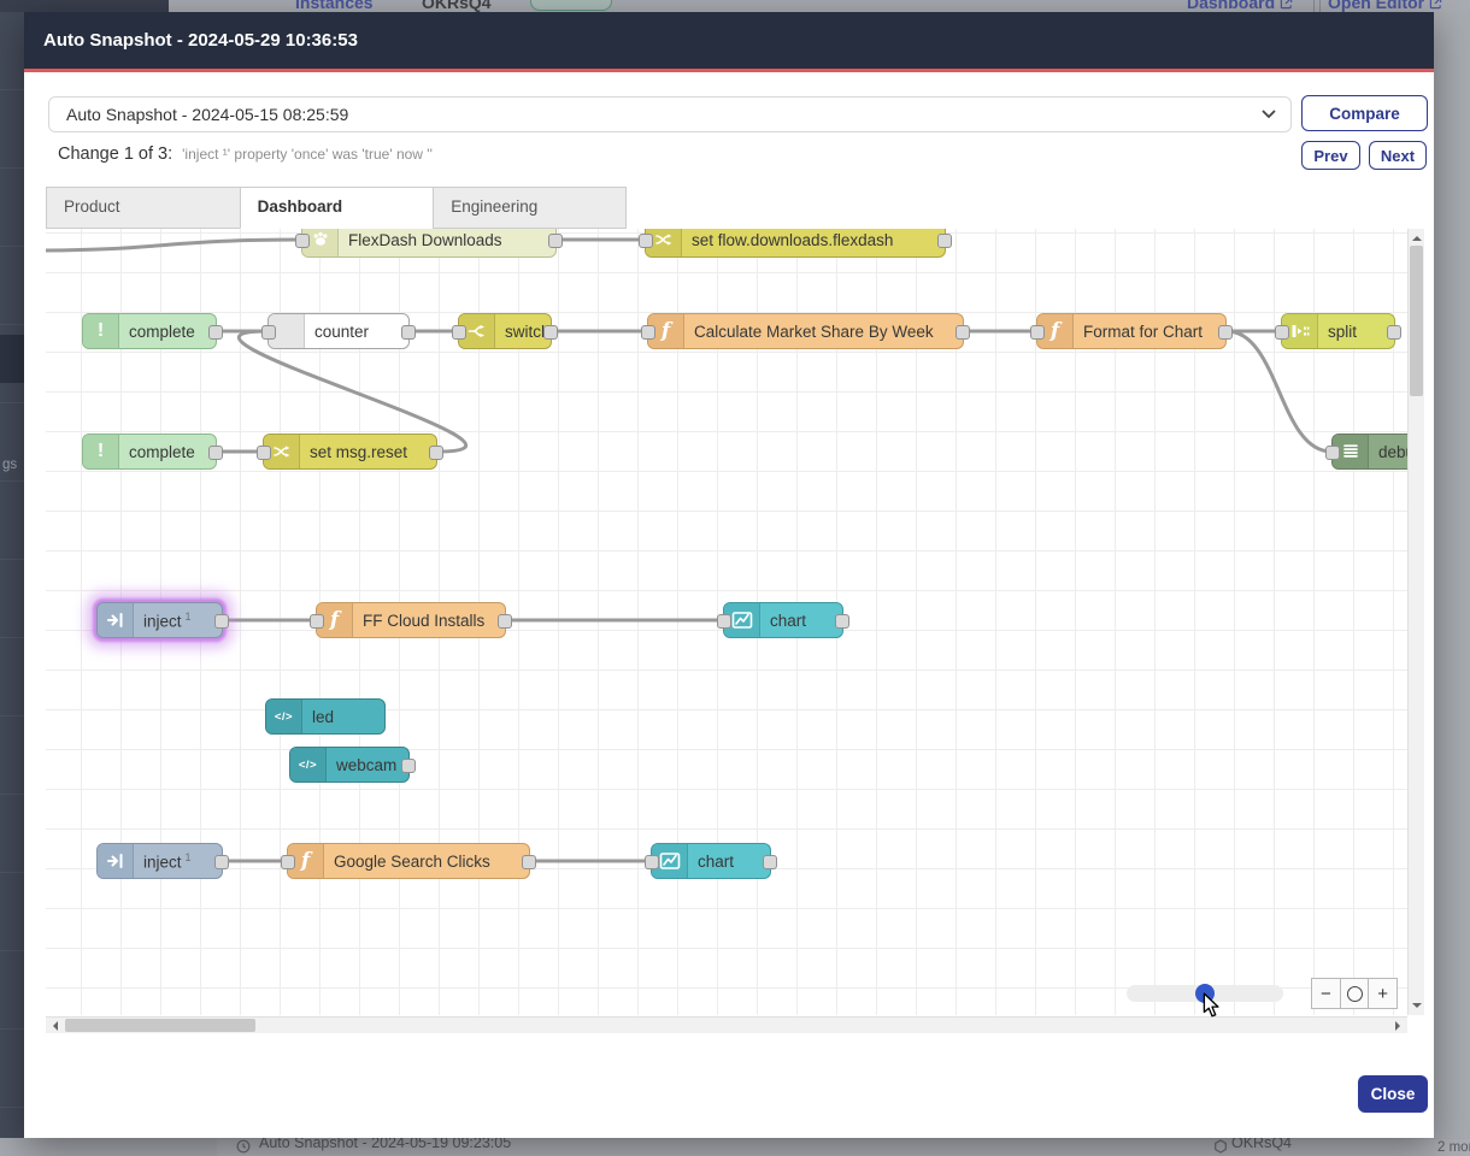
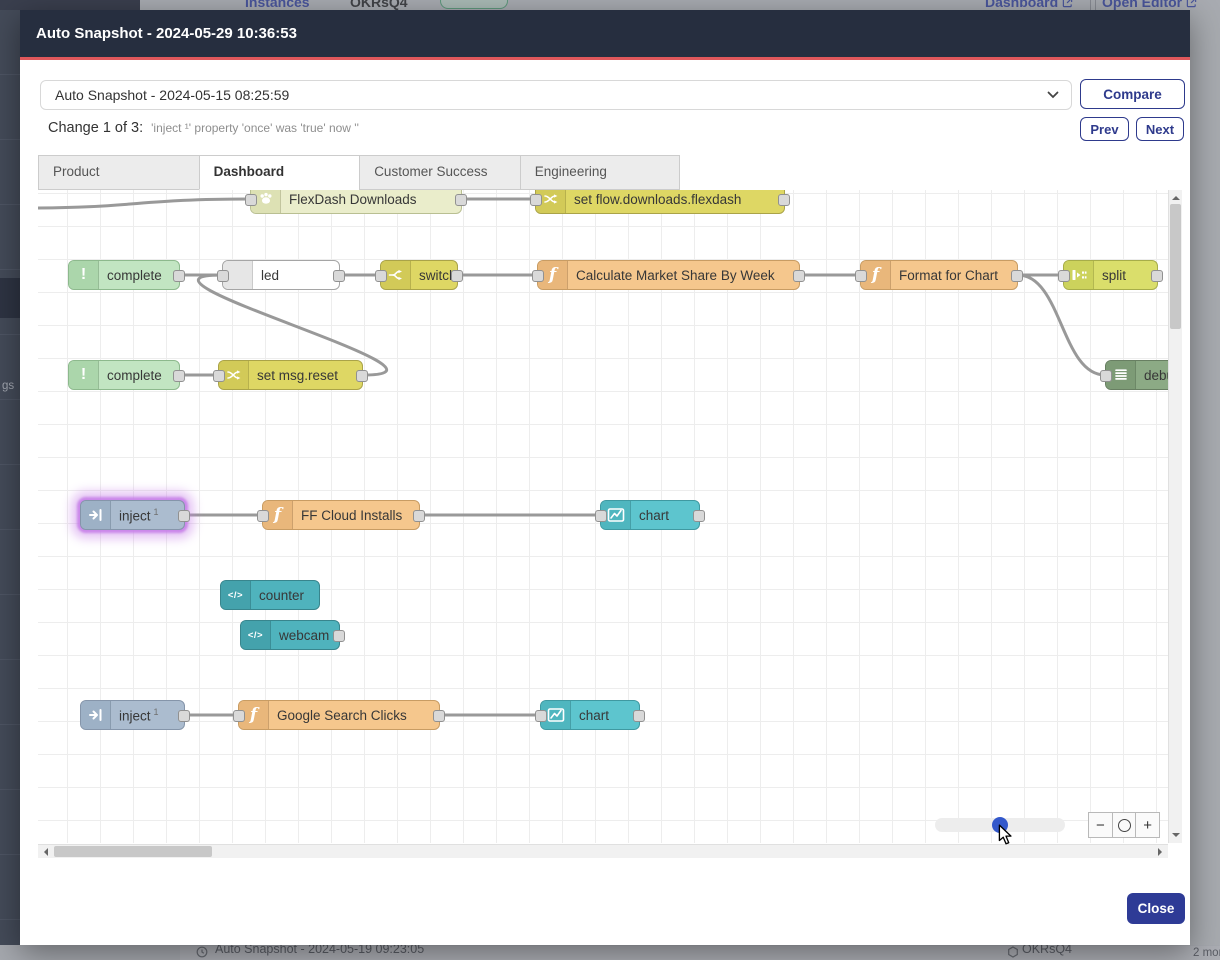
  Instances
  OKRsQ4
  Dashboard
  Open Editor
  gs
  Auto Snapshot - 2024-05-19 09:23:05
  OKRsQ4
  Auto Snapshot - 2024-05-29 10:36:53
  Auto Snapshot - 2024-05-15 08:25:59
  Compare
  Change 1 of 3: 'inject ¹' property 'once' was 'true' now ''
  Prev
  Next
  Product
  Dashboard
+ Customer Success
  Engineering
  FlexDash Downloads
  set flow.downloads.flexdash
  !
  complete
- counter
+ led
  switc
  f
  Calculate Market Share By Week
  f
  Format for Chart
  split
  !
  complete
  set msg.reset
  inject 1
  f
  FF Cloud Installs
  chart
  </>
- led
+ counter
  </>
  webcam
  inject 1
  f
  Google Search Clicks
  chart
  −
  +
  Close
